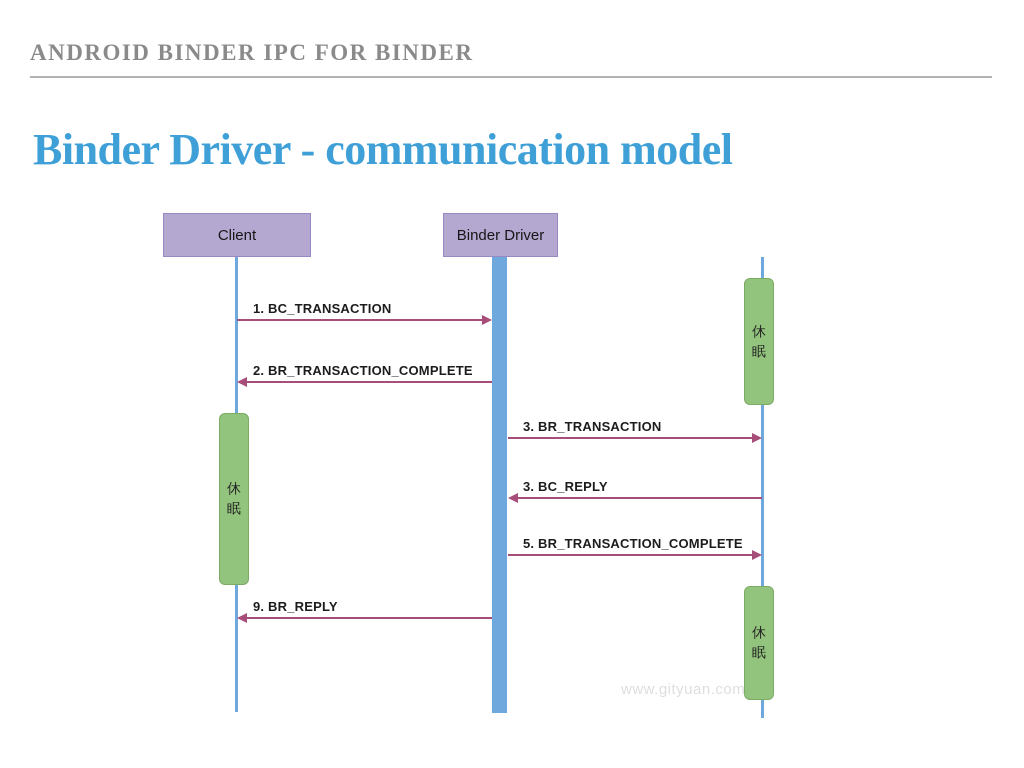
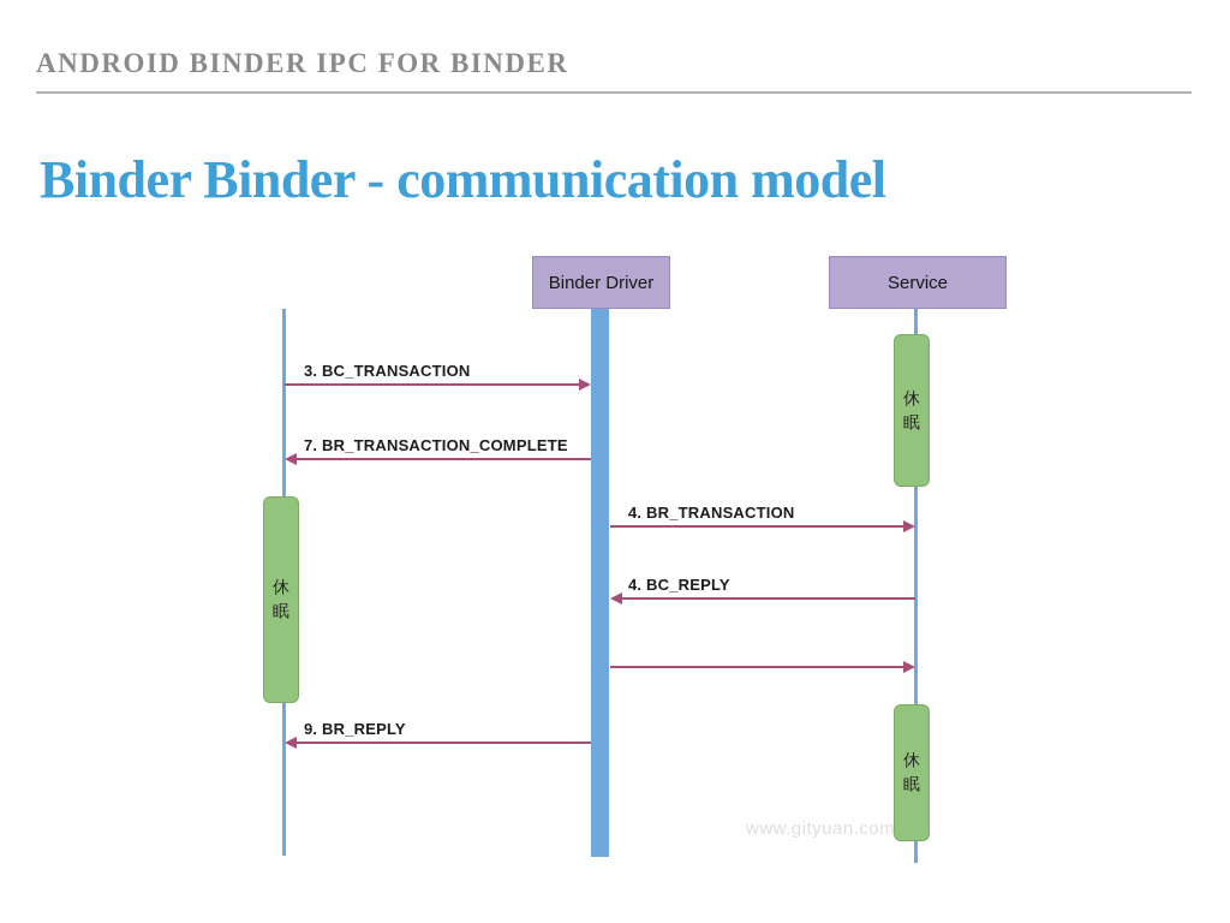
  ANDROID BINDER IPC FOR BINDER
- Binder Driver - communication model
+ Binder Binder - communication model
  www.gityuan.com
- Client
  Binder Driver
+ Service
  休眠
  休眠
  休眠
- 1. BC_TRANSACTION
+ 3. BC_TRANSACTION
- 2. BR_TRANSACTION_COMPLETE
+ 7. BR_TRANSACTION_COMPLETE
- 3. BR_TRANSACTION
+ 4. BR_TRANSACTION
- 3. BC_REPLY
+ 4. BC_REPLY
- 5. BR_TRANSACTION_COMPLETE
  9. BR_REPLY
